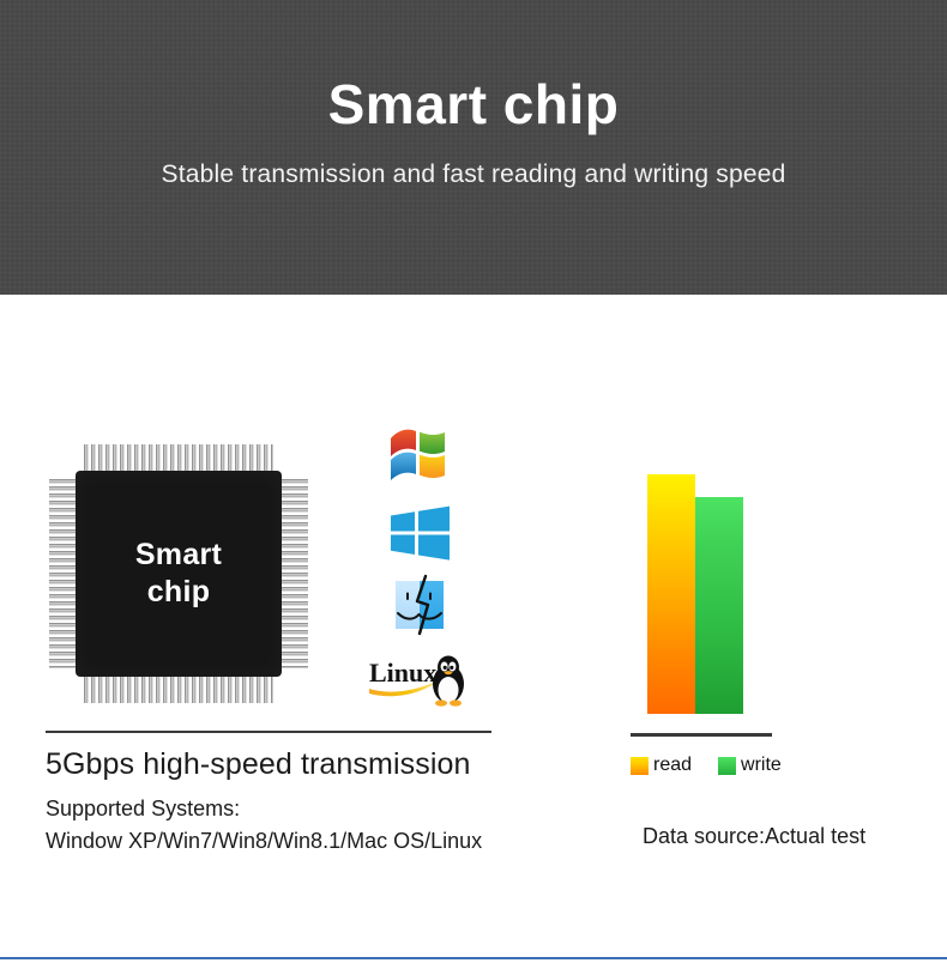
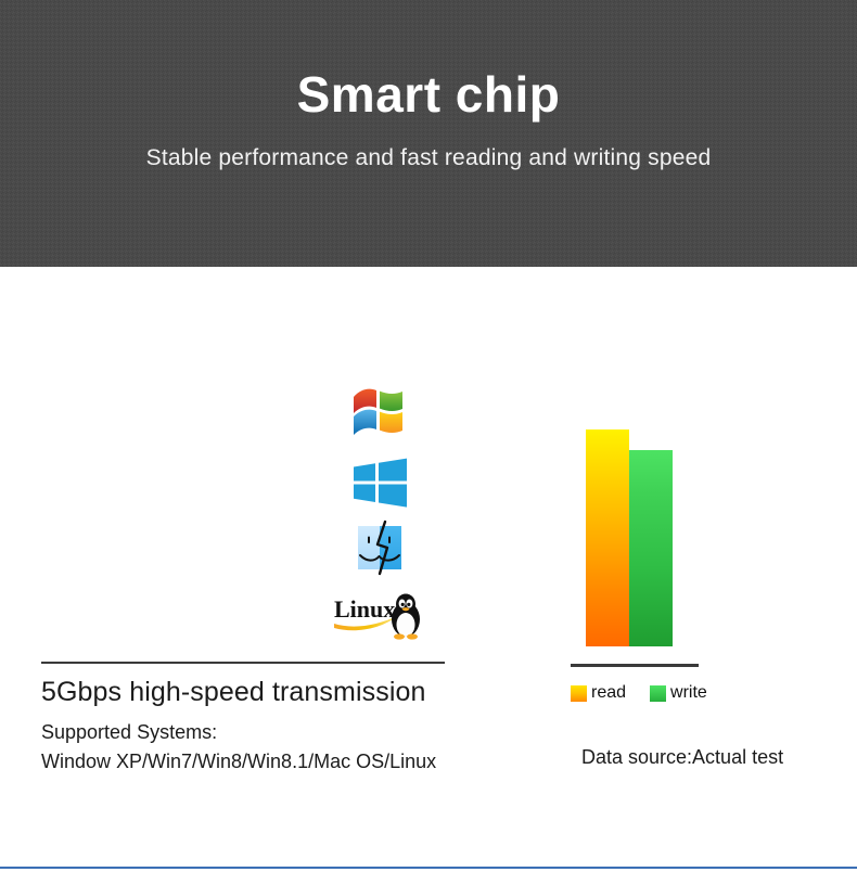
  Smart chip
- Stable transmission and fast reading and writing speed
+ Stable performance and fast reading and writing speed
- Smart
- chip
  Linux
  5Gbps high-speed transmission
  Supported Systems:
  Window XP/Win7/Win8/Win8.1/Mac OS/Linux
  read
  write
  Data source:Actual test
